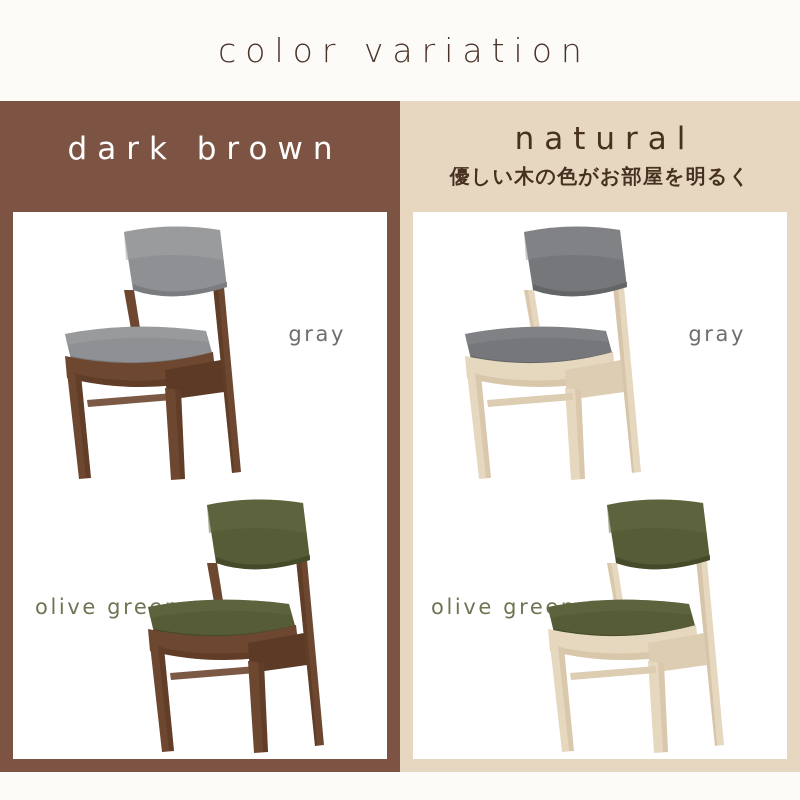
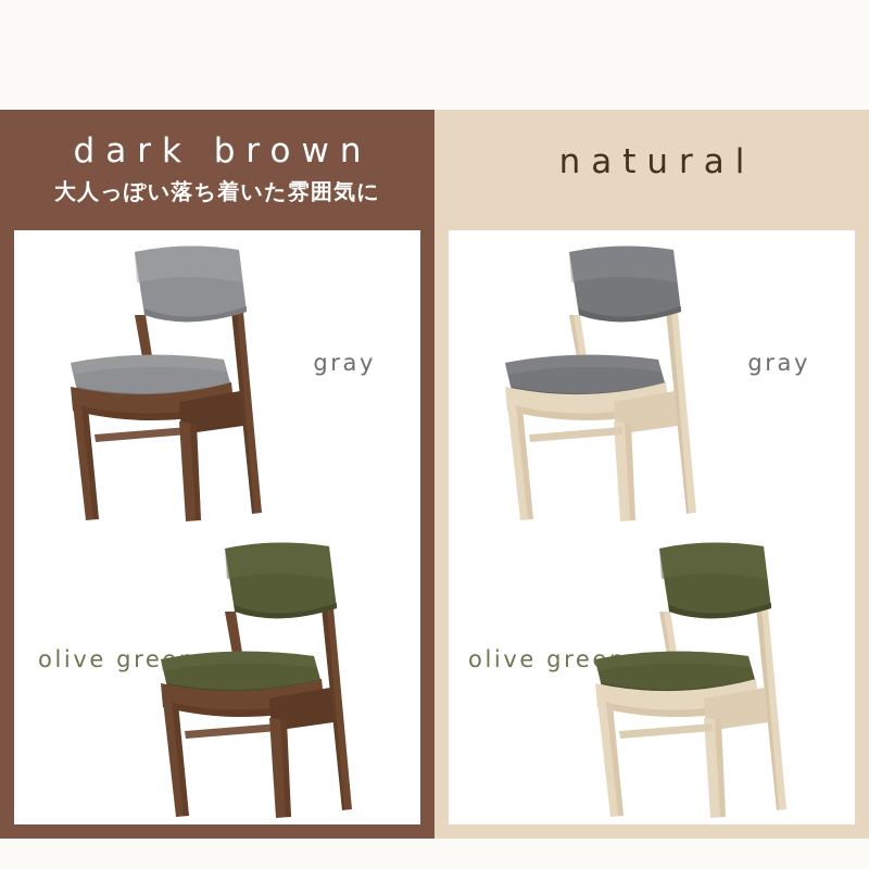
- color variation
  dark brown
+ 大人っぽい落ち着いた雰囲気に
  gray
  olive gre
  natural
- 優しい木の色がお部屋を明るく
  gray
  olive gre
